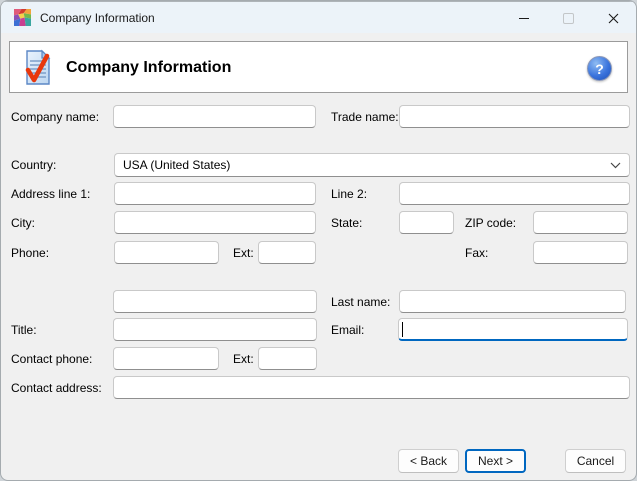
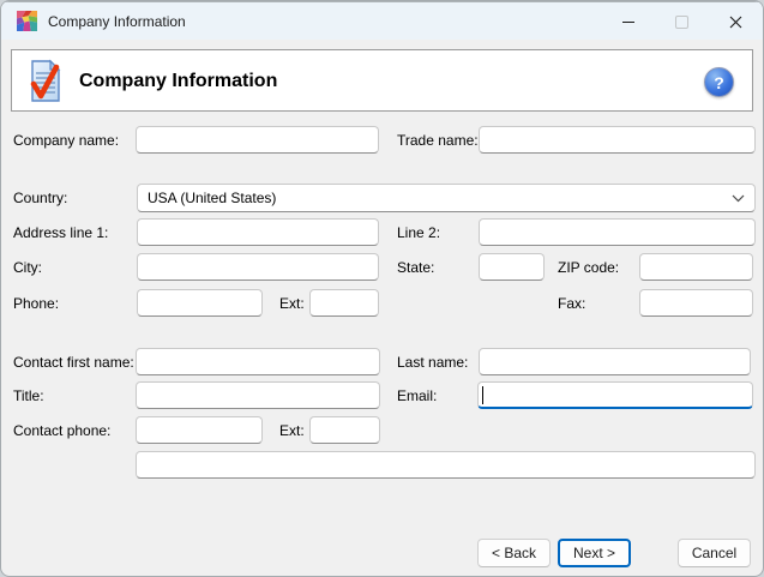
  Company Information
  Company Information
  ?
  Company name:
  Trade name:
  Country:
  USA (United States)
  Address line 1:
  Line 2:
  City:
  State:
  ZIP code:
  Phone:
  Ext:
  Fax:
+ Contact first name:
  Last name:
  Title:
  Email:
  Contact phone:
  Ext:
- Contact address:
  < Back
  Next >
  Cancel
